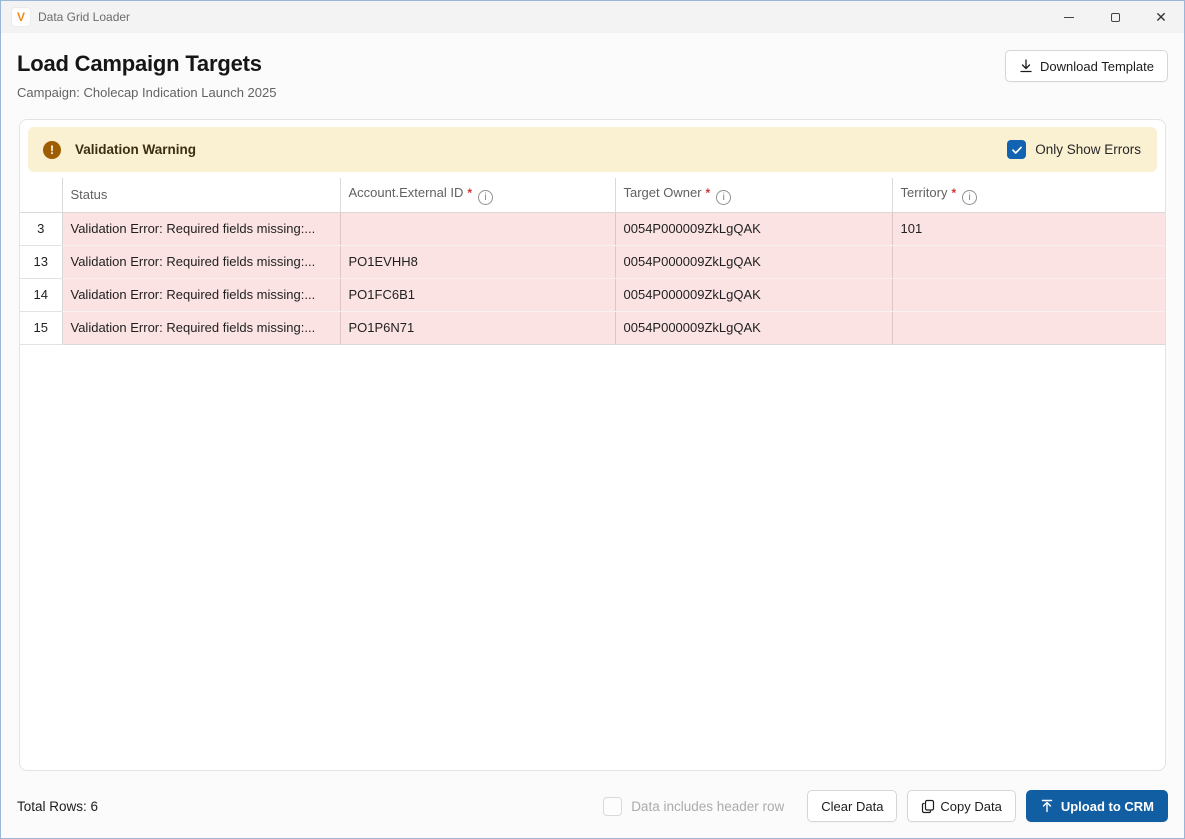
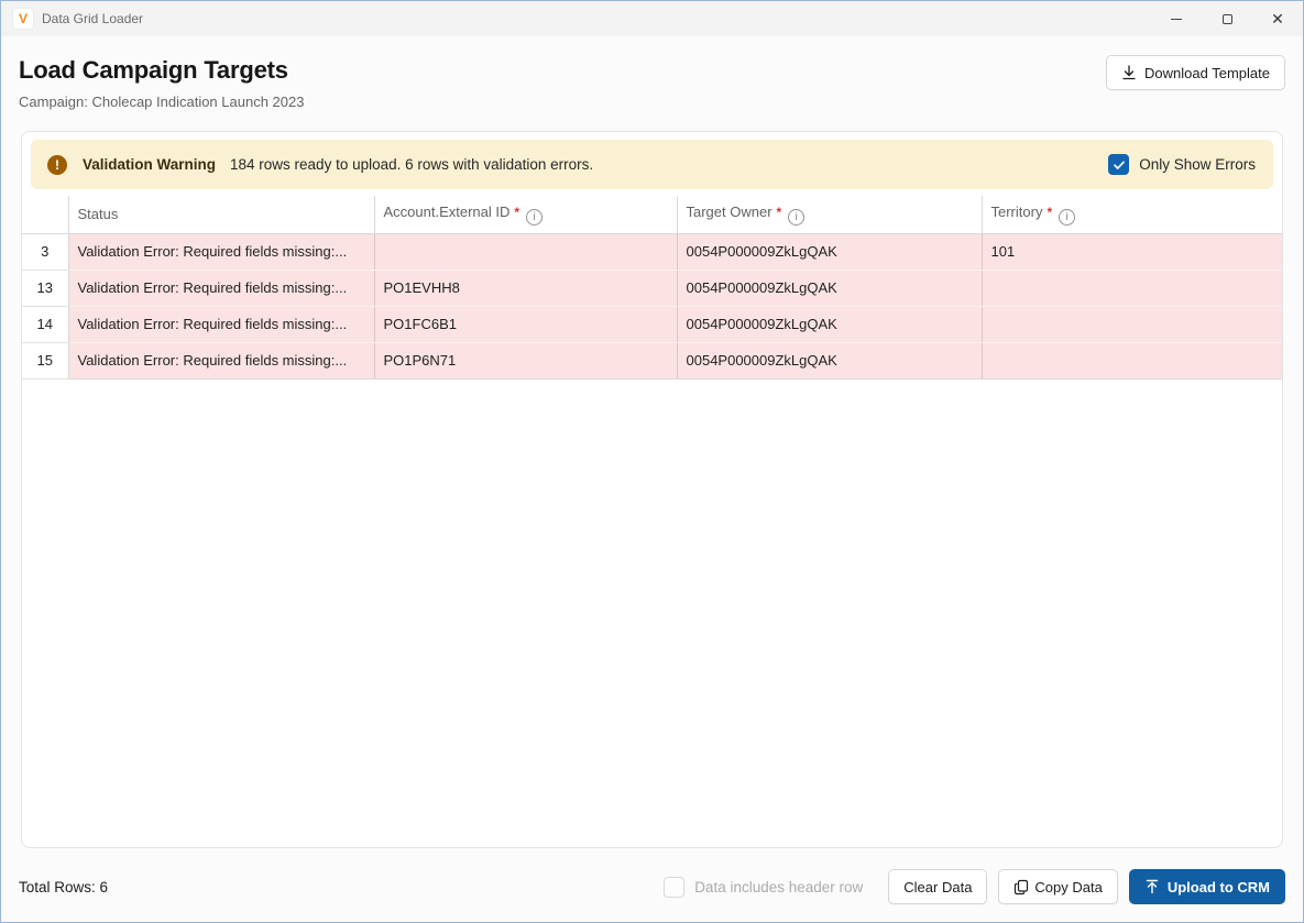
  V
  Data Grid Loader
  ✕
  Load Campaign Targets
- Campaign: Cholecap Indication Launch 2025
+ Campaign: Cholecap Indication Launch 2023
  Download Template
  !
  Validation Warning
+ 184 rows ready to upload. 6 rows with validation errors.
  Only Show Errors
  	Status	Account.External ID * i	Target Owner * i	Territory * i
  3	Validation Error: Required fields missing:...		0054P000009ZkLgQAK	101
  13	Validation Error: Required fields missing:...	PO1EVHH8	0054P000009ZkLgQAK
  14	Validation Error: Required fields missing:...	PO1FC6B1	0054P000009ZkLgQAK
  15	Validation Error: Required fields missing:...	PO1P6N71	0054P000009ZkLgQAK
  Total Rows: 6
  Data includes header row
  Clear Data
  Copy Data
  Upload to CRM
